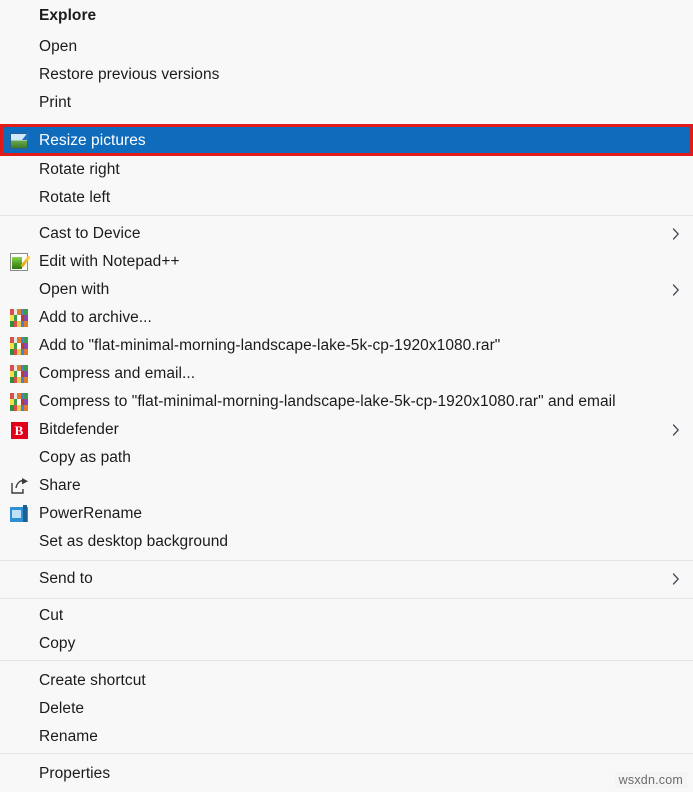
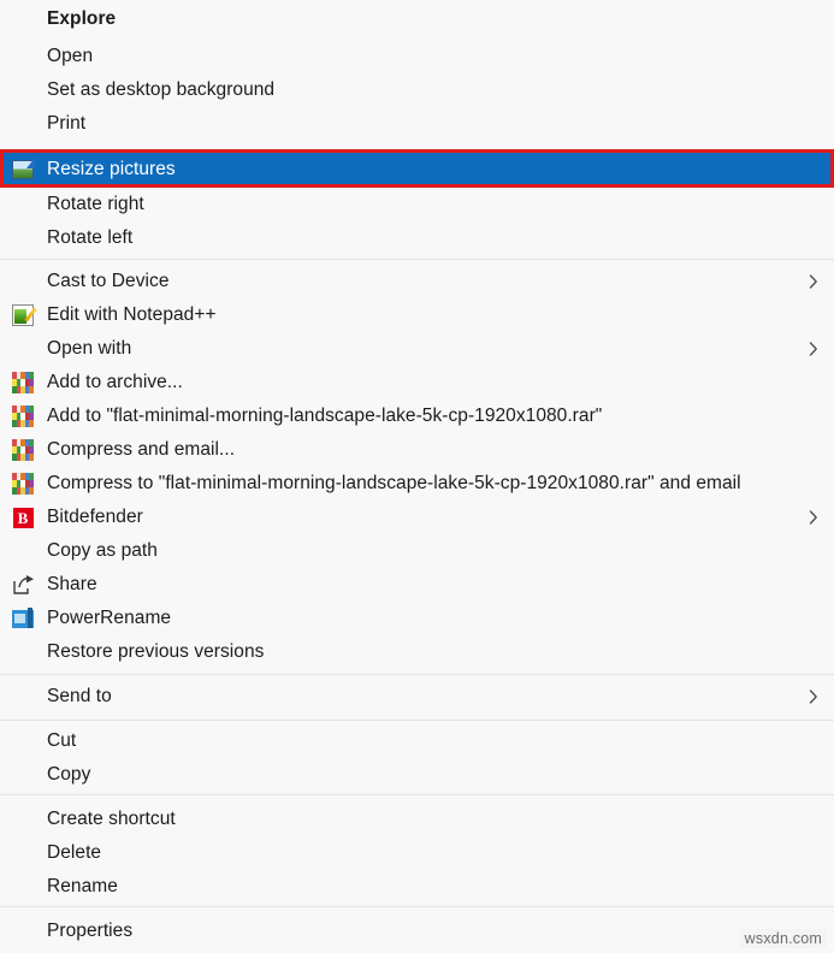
  Explore
  Open
- Restore previous versions
+ Set as desktop background
  Print
  Resize pictures
  Rotate right
  Rotate left
  Cast to Device
  Edit with Notepad++
  Open with
  Add to archive...
  Add to "flat-minimal-morning-landscape-lake-5k-cp-1920x1080.rar"
  Compress and email...
  Compress to "flat-minimal-morning-landscape-lake-5k-cp-1920x1080.rar" and email
  B
  Bitdefender
  Copy as path
  Share
  PowerRename
- Set as desktop background
+ Restore previous versions
  Send to
  Cut
  Copy
  Create shortcut
  Delete
  Rename
  Properties
  wsxdn.com
